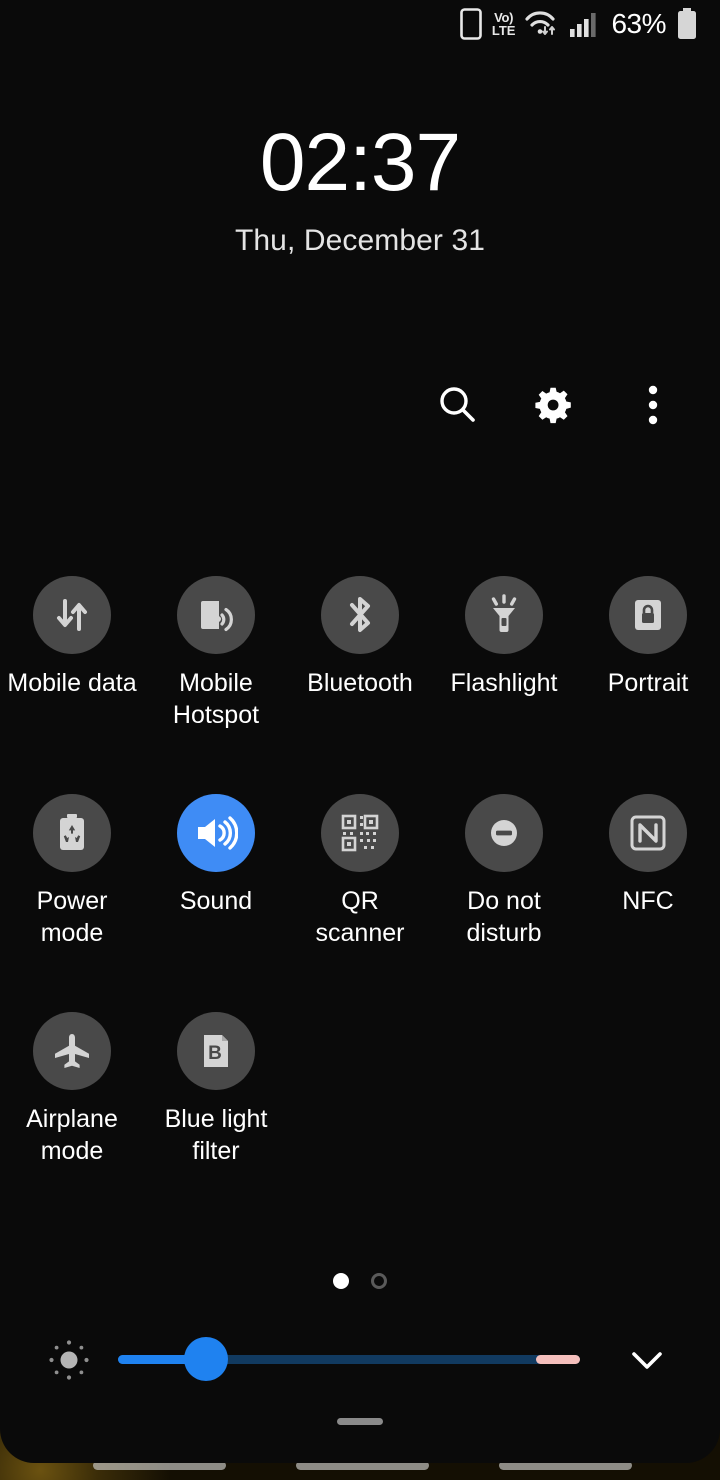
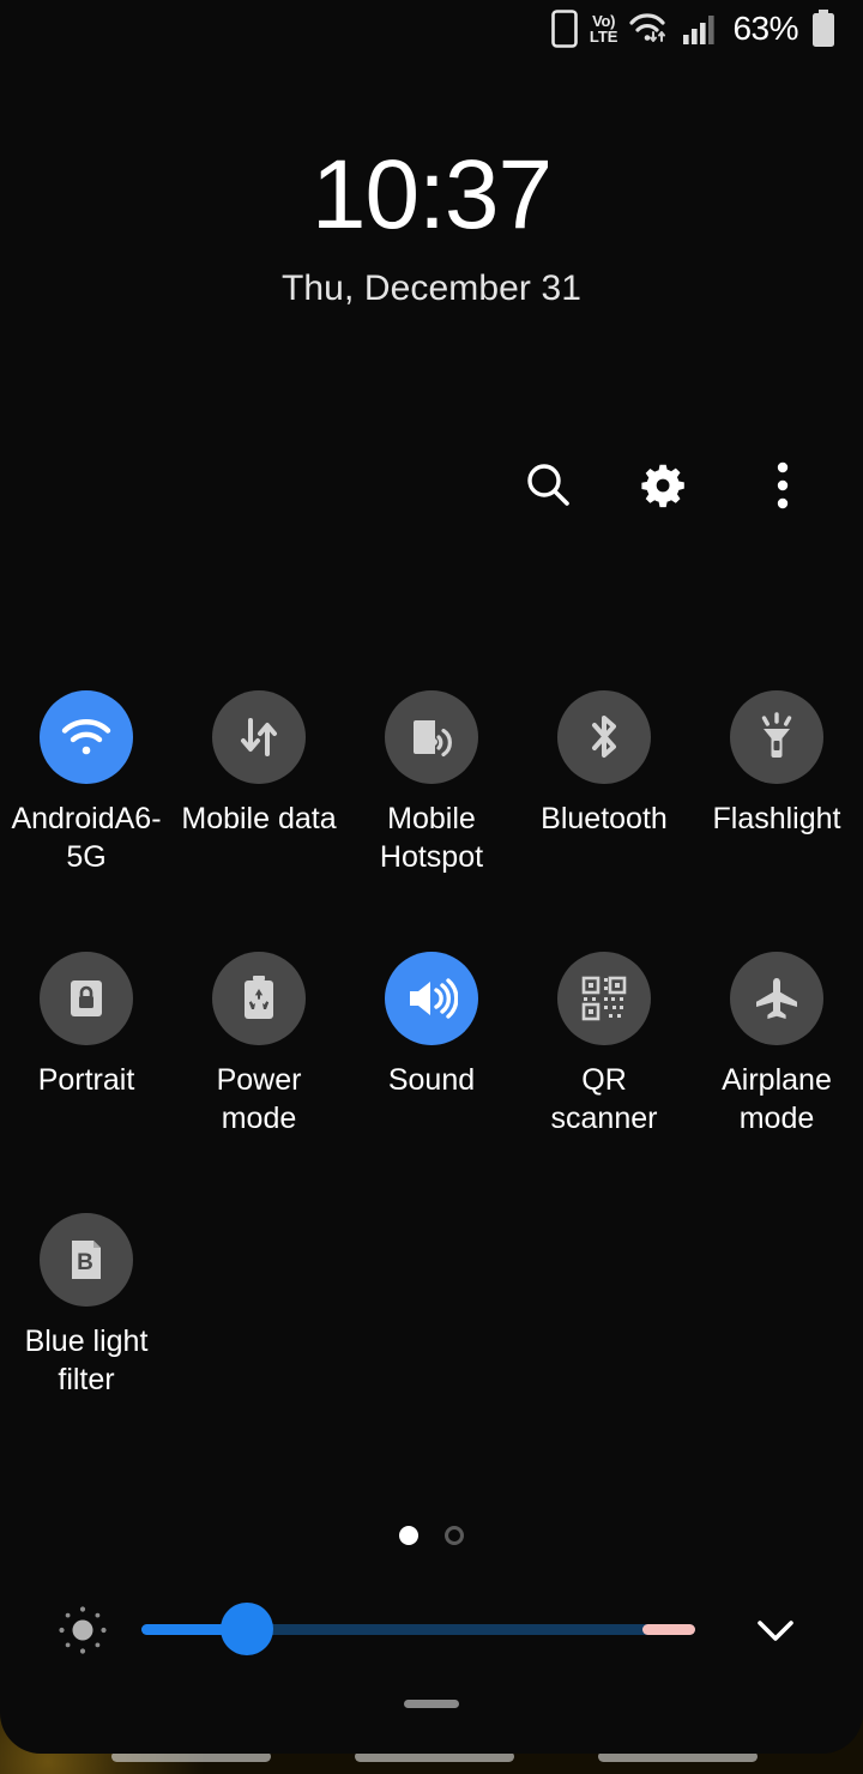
  Vo)
  LTE
  63%
- 02:37
+ 10:37
  Thu, December 31
+ AndroidA6-5G
  Mobile data
  Mobile Hotspot
  Bluetooth
  Flashlight
  Portrait
  Power mode
  Sound
  QR scanner
- Do not disturb
- NFC
  Airplane mode
  B
  Blue light filter
